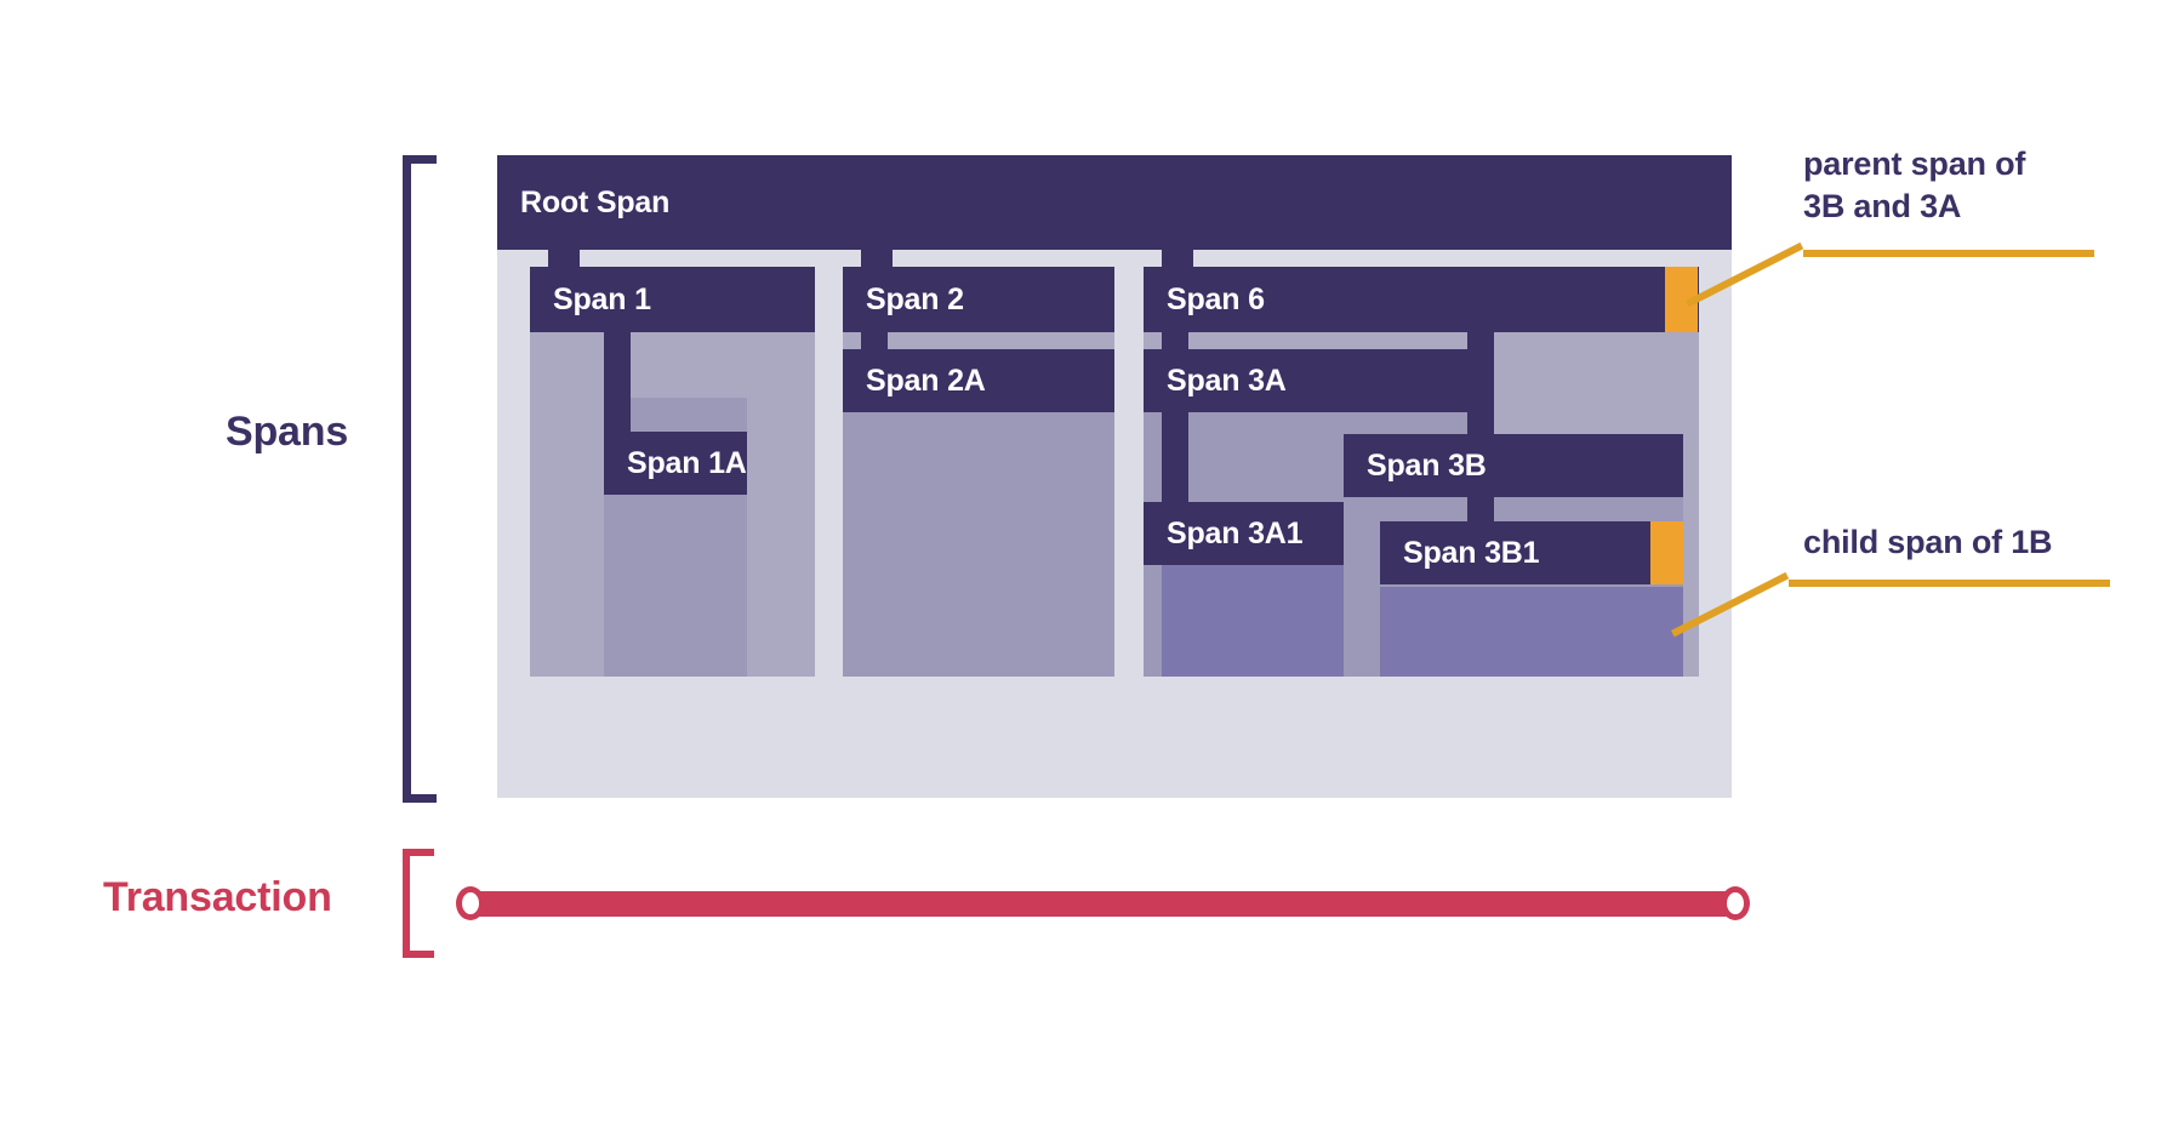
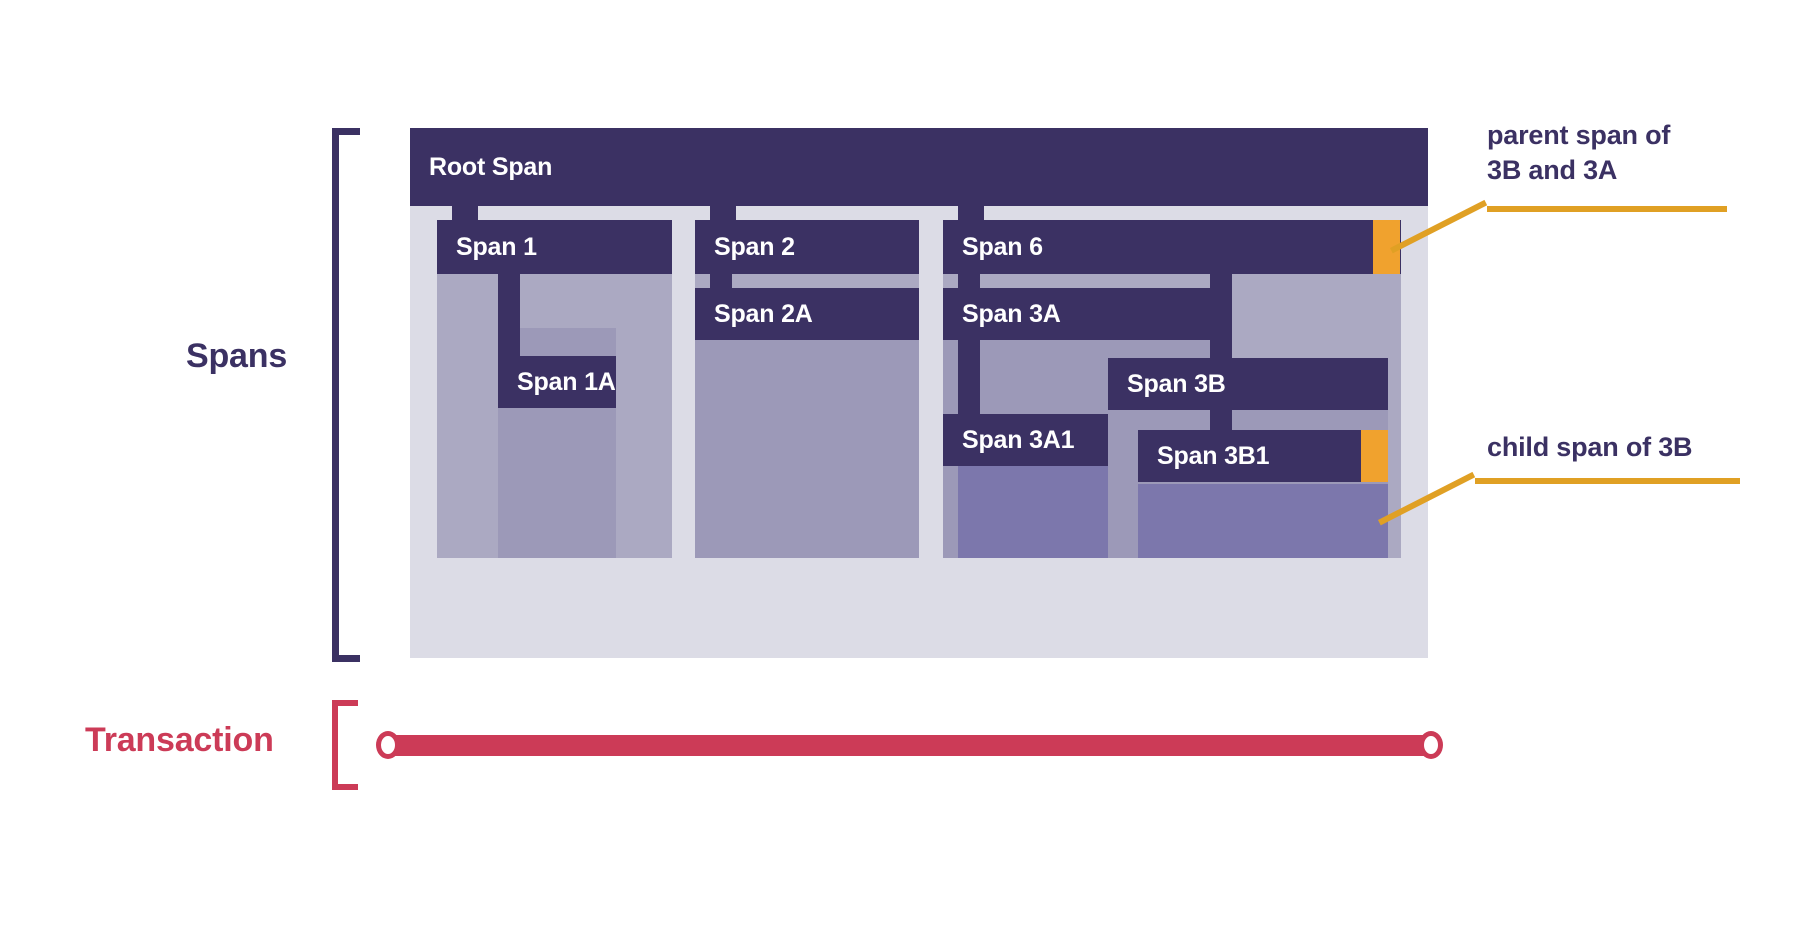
  Spans
  Transaction
  Root Span
  Span 1
  Span 1A
  Span 2
  Span 2A
  Span 6
  Span 3A
  Span 3A1
  Span 3B
  Span 3B1
  parent span of
  3B and 3A
- child span of 1B
+ child span of 3B
